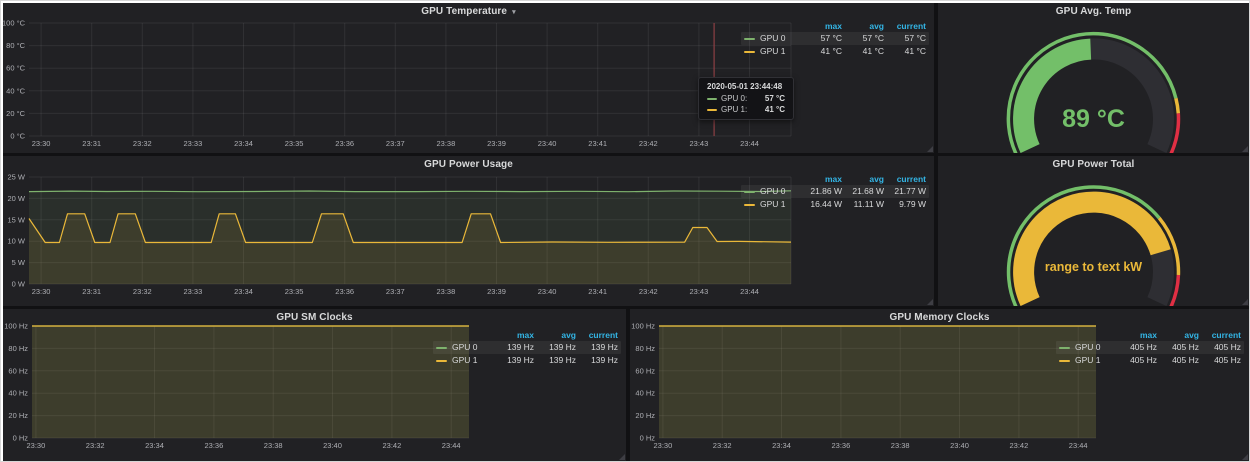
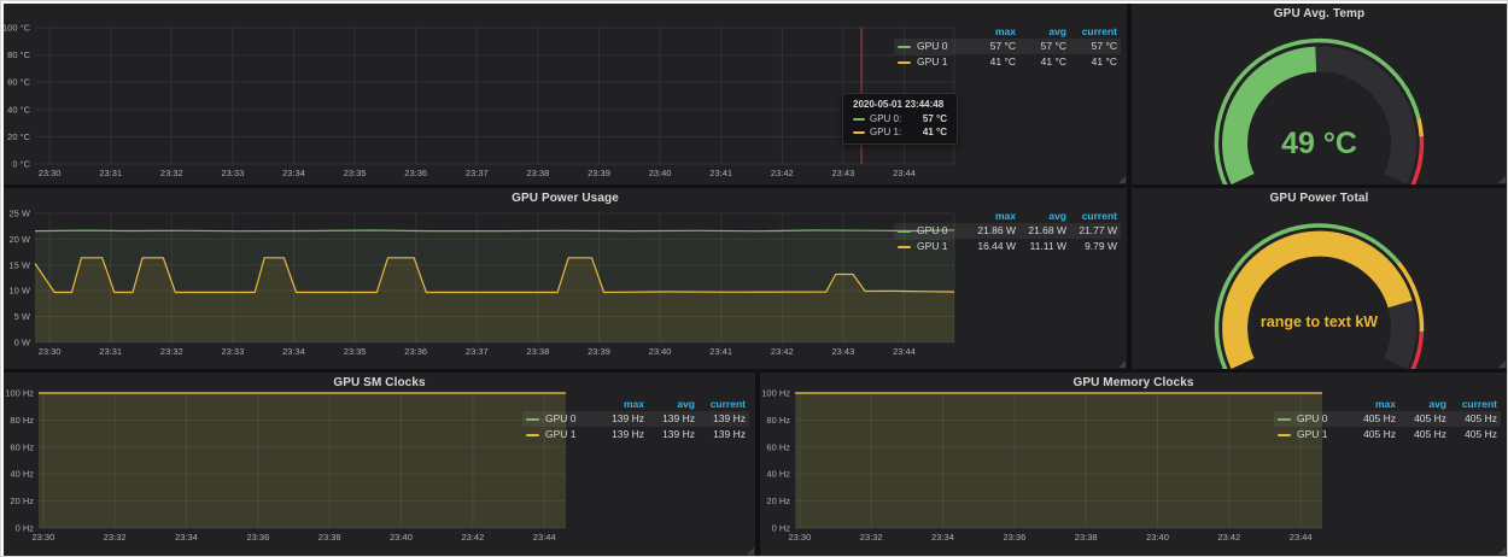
- GPU Temperature
  23:30
  23:31
  23:32
  23:33
  23:34
  23:35
  23:36
  23:37
  23:38
  23:39
  23:40
  23:41
  23:42
  23:43
  23:44
  0 °C
  20 °C
  40 °C
  60 °C
  80 °C
  100 °C
  max
  avg
  current
  GPU 0
  57 °C
  57 °C
  57 °C
  GPU 1
  41 °C
  41 °C
  41 °C
  2020-05-01 23:44:48
  GPU 0:
  57 °C
  GPU 1:
  41 °C
  GPU Avg. Temp
- 89 °C
+ 49 °C
  GPU Power Usage
  23:30
  23:31
  23:32
  23:33
  23:34
  23:35
  23:36
  23:37
  23:38
  23:39
  23:40
  23:41
  23:42
  23:43
  23:44
  0 W
  5 W
  10 W
  15 W
  20 W
  25 W
  max
  avg
  current
  GPU 0
  21.86 W
  21.68 W
  21.77 W
  GPU 1
  16.44 W
  11.11 W
  9.79 W
  GPU Power Total
  range to text kW
  GPU SM Clocks
  23:30
  23:32
  23:34
  23:36
  23:38
  23:40
  23:42
  23:44
  0 Hz
  20 Hz
  40 Hz
  60 Hz
  80 Hz
  100 Hz
  max
  avg
  current
  GPU 0
  139 Hz
  139 Hz
  139 Hz
  GPU 1
  139 Hz
  139 Hz
  139 Hz
  GPU Memory Clocks
  23:30
  23:32
  23:34
  23:36
  23:38
  23:40
  23:42
  23:44
  0 Hz
  20 Hz
  40 Hz
  60 Hz
  80 Hz
  100 Hz
  max
  avg
  current
  GPU 0
  405 Hz
  405 Hz
  405 Hz
  GPU 1
  405 Hz
  405 Hz
  405 Hz
